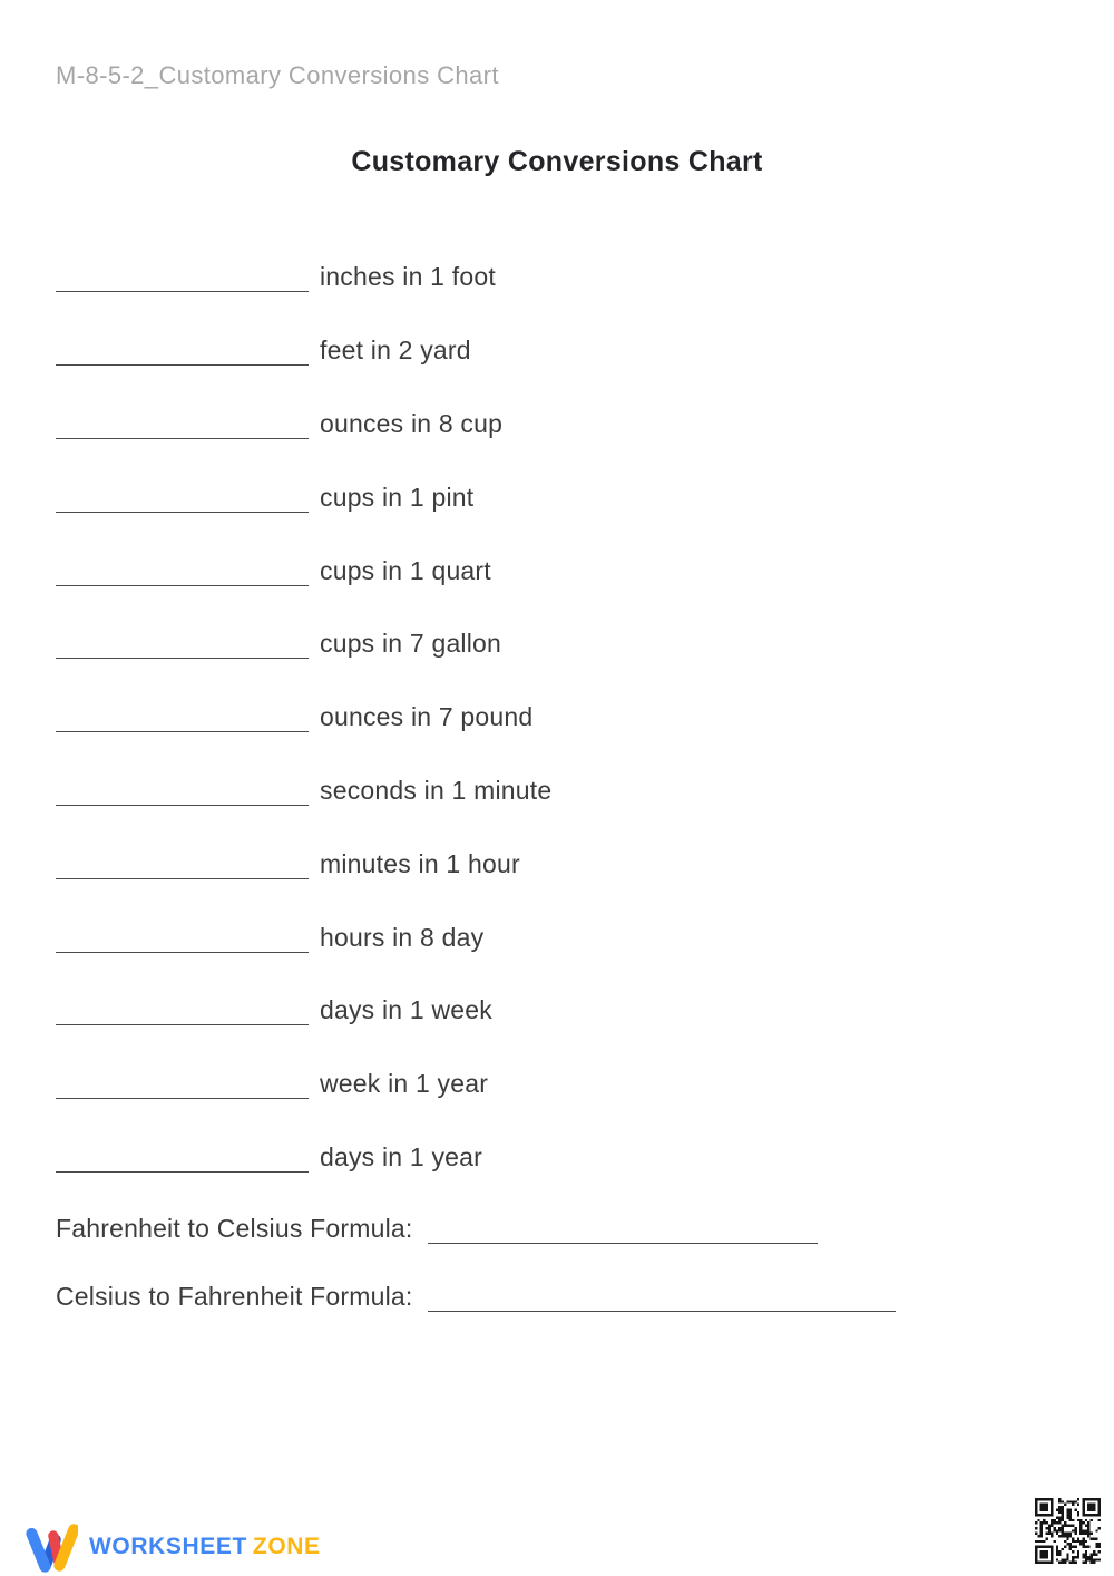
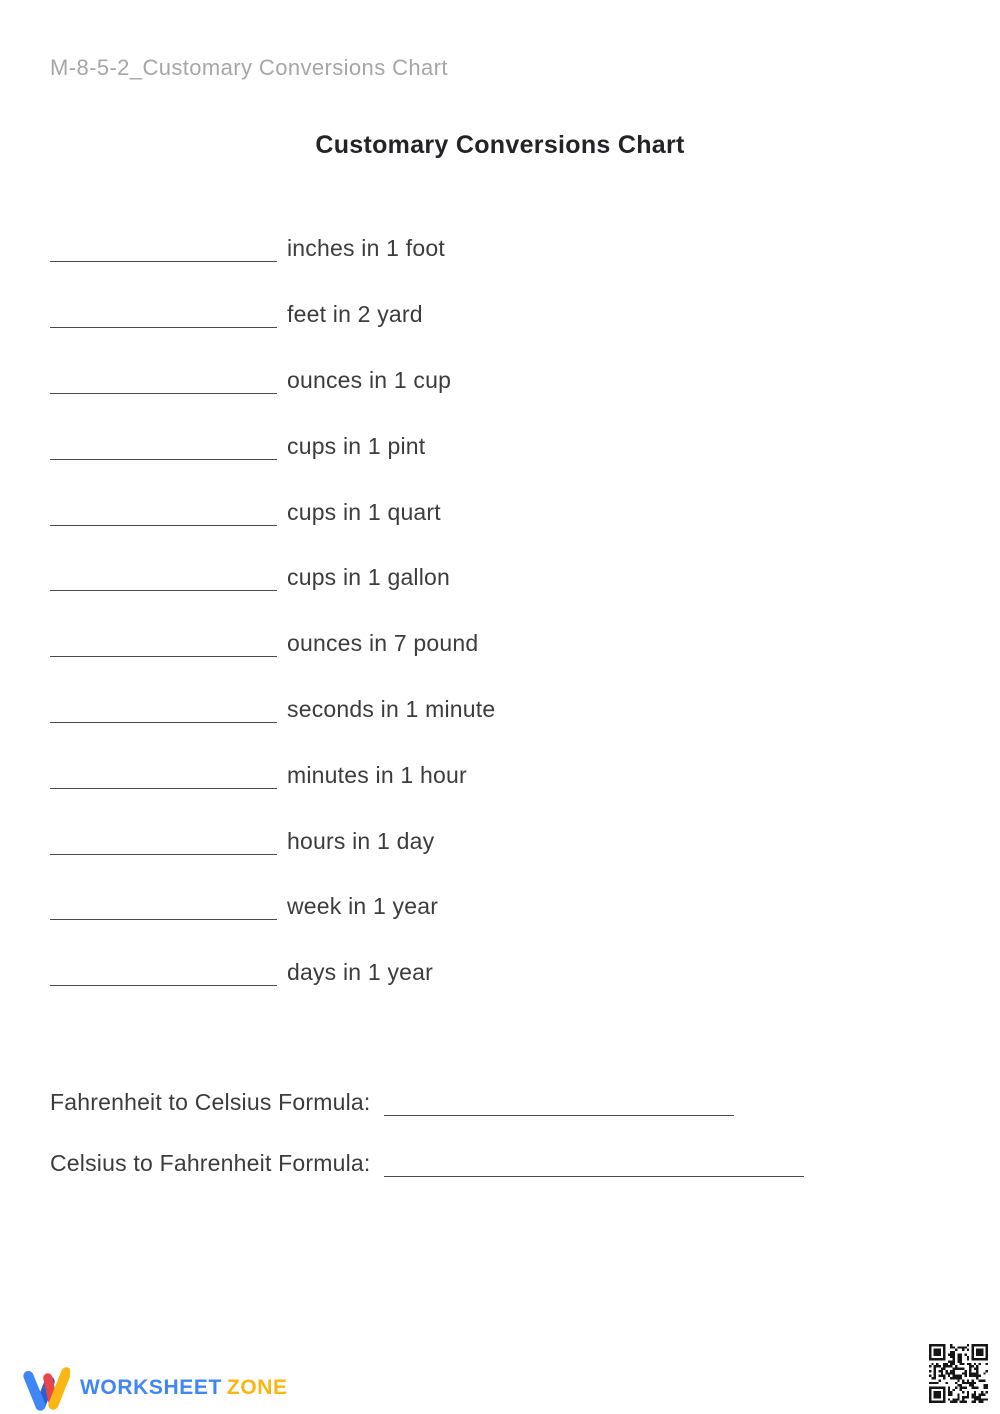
  M-8-5-2_Customary Conversions Chart
  Customary Conversions Chart
  inches in 1 foot
  feet in 2 yard
- ounces in 8 cup
+ ounces in 1 cup
  cups in 1 pint
  cups in 1 quart
- cups in 7 gallon
+ cups in 1 gallon
  ounces in 7 pound
  seconds in 1 minute
  minutes in 1 hour
- hours in 8 day
+ hours in 1 day
- days in 1 week
  week in 1 year
  days in 1 year
  Fahrenheit to Celsius Formula:
  Celsius to Fahrenheit Formula:
  WORKSHEET
  ZONE
